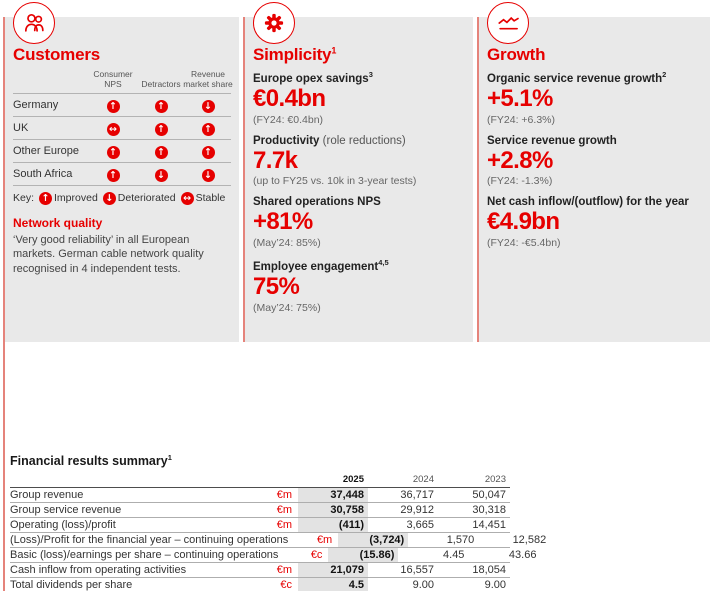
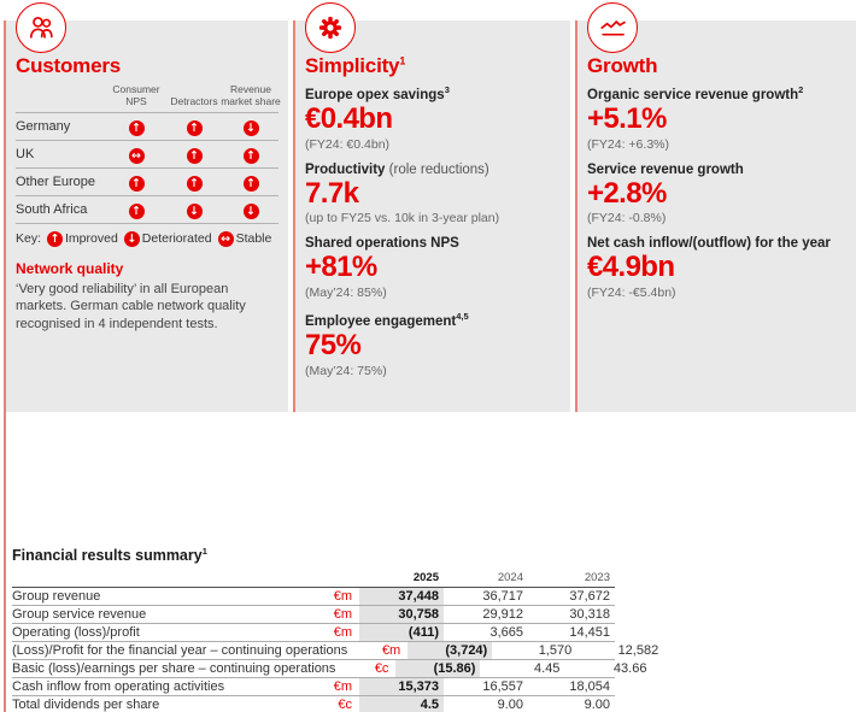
  Customers
  Consumer NPS
  Detractors
  Revenue market share
  Germany
  ↑
  ↑
  ↓
  UK
  ↔
  ↑
  ↑
  Other Europe
  ↑
  ↑
  ↑
  South Africa
  ↑
  ↓
  ↓
  Key:
  ↑
  Improved
  ↓
  Deteriorated
  ↔
  Stable
  Network quality
  ‘Very good reliability’ in all European markets. German cable network quality recognised in 4 independent tests.
  Simplicity1
  Europe opex savings3
  €0.4bn
  (FY24: €0.4bn)
  Productivity (role reductions)
  7.7k
- (up to FY25 vs. 10k in 3-year tests)
+ (up to FY25 vs. 10k in 3-year plan)
  Shared operations NPS
  +81%
  (May’24: 85%)
  Employee engagement4,5
  75%
  (May’24: 75%)
  Growth
  Organic service revenue growth2
  +5.1%
  (FY24: +6.3%)
  Service revenue growth
  +2.8%
- (FY24: -1.3%)
+ (FY24: -0.8%)
  Net cash inflow/(outflow) for the year
  €4.9bn
  (FY24: -€5.4bn)
  Financial results summary1
  2025
  2024
  2023
  Group revenue
  €m
  37,448
  36,717
- 50,047
+ 37,672
  Group service revenue
  €m
  30,758
  29,912
  30,318
  Operating (loss)/profit
  €m
  (411)
  3,665
  14,451
  (Loss)/Profit for the financial year – continuing operations
  €m
  (3,724)
  1,570
  12,582
  Basic (loss)/earnings per share – continuing operations
  €c
  (15.86)
  4.45
  43.66
  Cash inflow from operating activities
  €m
- 21,079
+ 15,373
  16,557
  18,054
  Total dividends per share
  €c
  4.5
  9.00
  9.00
